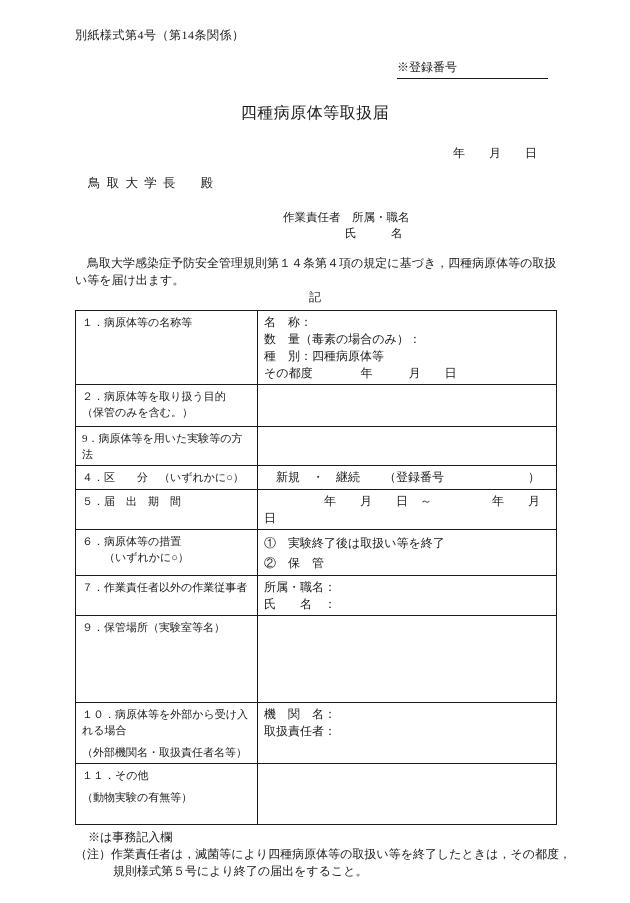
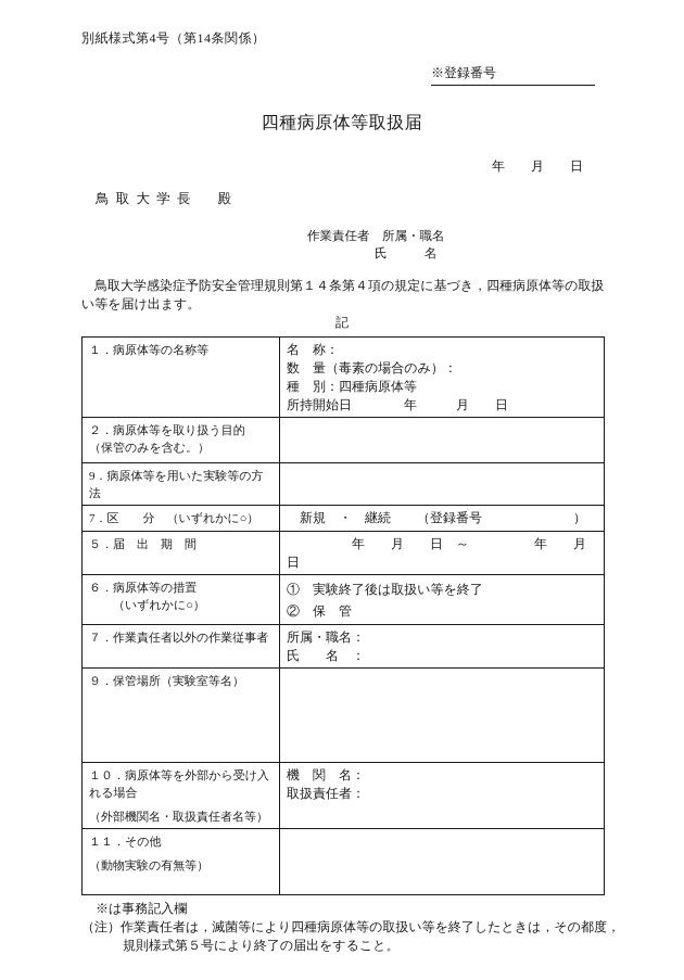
  別紙様式第4号（第14条関係）
  ※登録番号
  四種病原体等取扱届
  年 月 日
  鳥 取 大 学 長 殿
  作業責任者 所属・職名
  氏 名
  鳥取大学感染症予防安全管理規則第１４条第４項の規定に基づき，四種病原体等の取扱
  い等を届け出ます。
  記
- １．病原体等の名称等	名 称： 数 量（毒素の場合のみ）： 種 別：四種病原体等 その都度 年 月 日
+ １．病原体等の名称等	名 称： 数 量（毒素の場合のみ）： 種 別：四種病原体等 所持開始日 年 月 日
  ２．病原体等を取り扱う目的 （保管のみを含む。）
  9．病原体等を用いた実験等の方 法
- ４．区 分 （いずれかに○）	新規 ・ 継続 （登録番号 ）
+ 7．区 分 （いずれかに○）	新規 ・ 継続 （登録番号 ）
  ５．届 出 期 間	年 月 日 ～ 年 月 日
  ６．病原体等の措置 （いずれかに○）	① 実験終了後は取扱い等を終了 ② 保 管
  ７．作業責任者以外の作業従事者	所属・職名： 氏 名 ：
  ９．保管場所（実験室等名）
  １０．病原体等を外部から受け入 れる場合（外部機関名・取扱責任者名等）	機 関 名： 取扱責任者：
  １１．その他（動物実験の有無等）
  ※は事務記入欄
  （注）作業責任者は，滅菌等により四種病原体等の取扱い等を終了したときは，その都度，
  規則様式第５号により終了の届出をすること。
